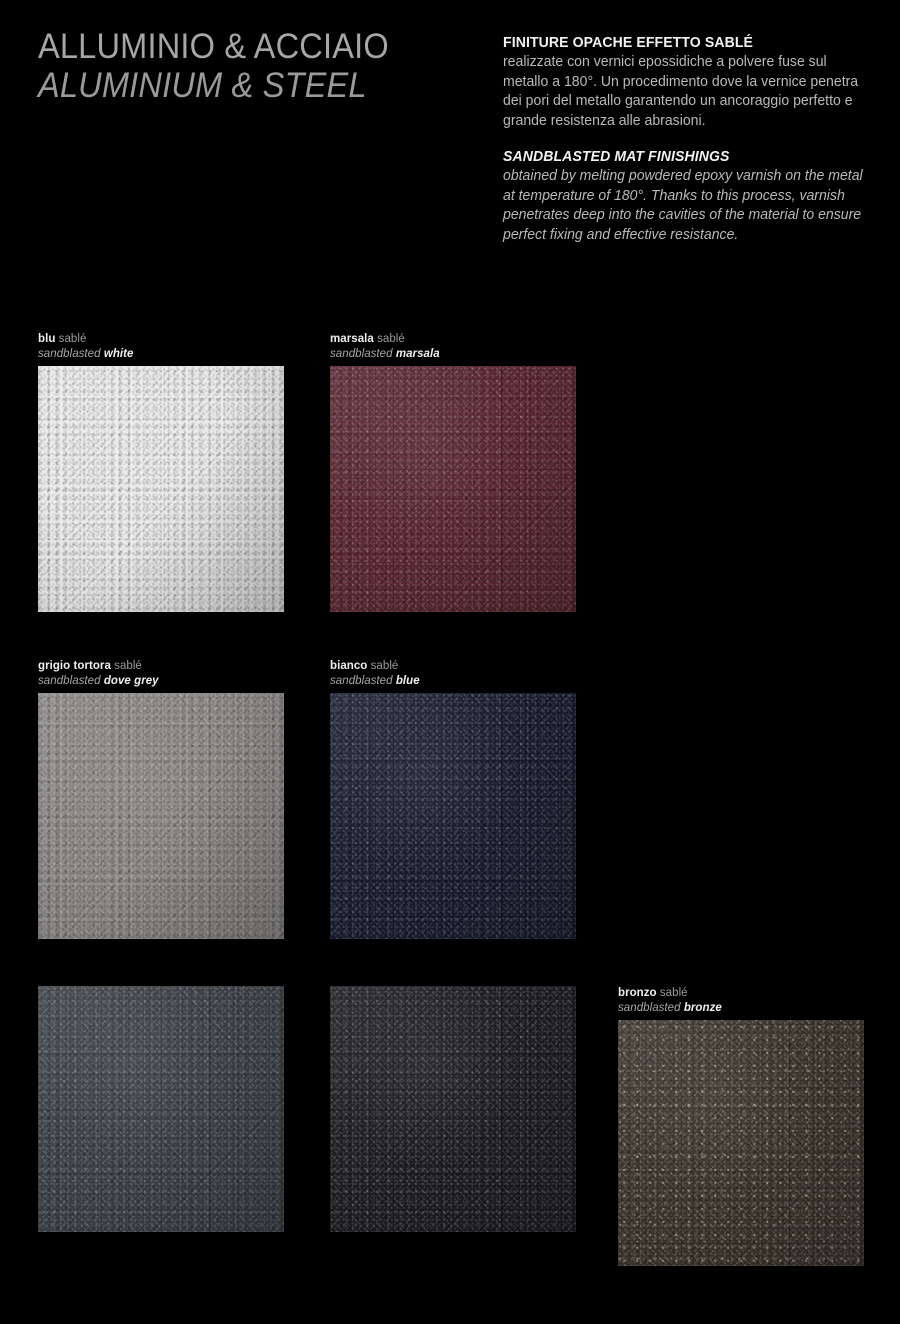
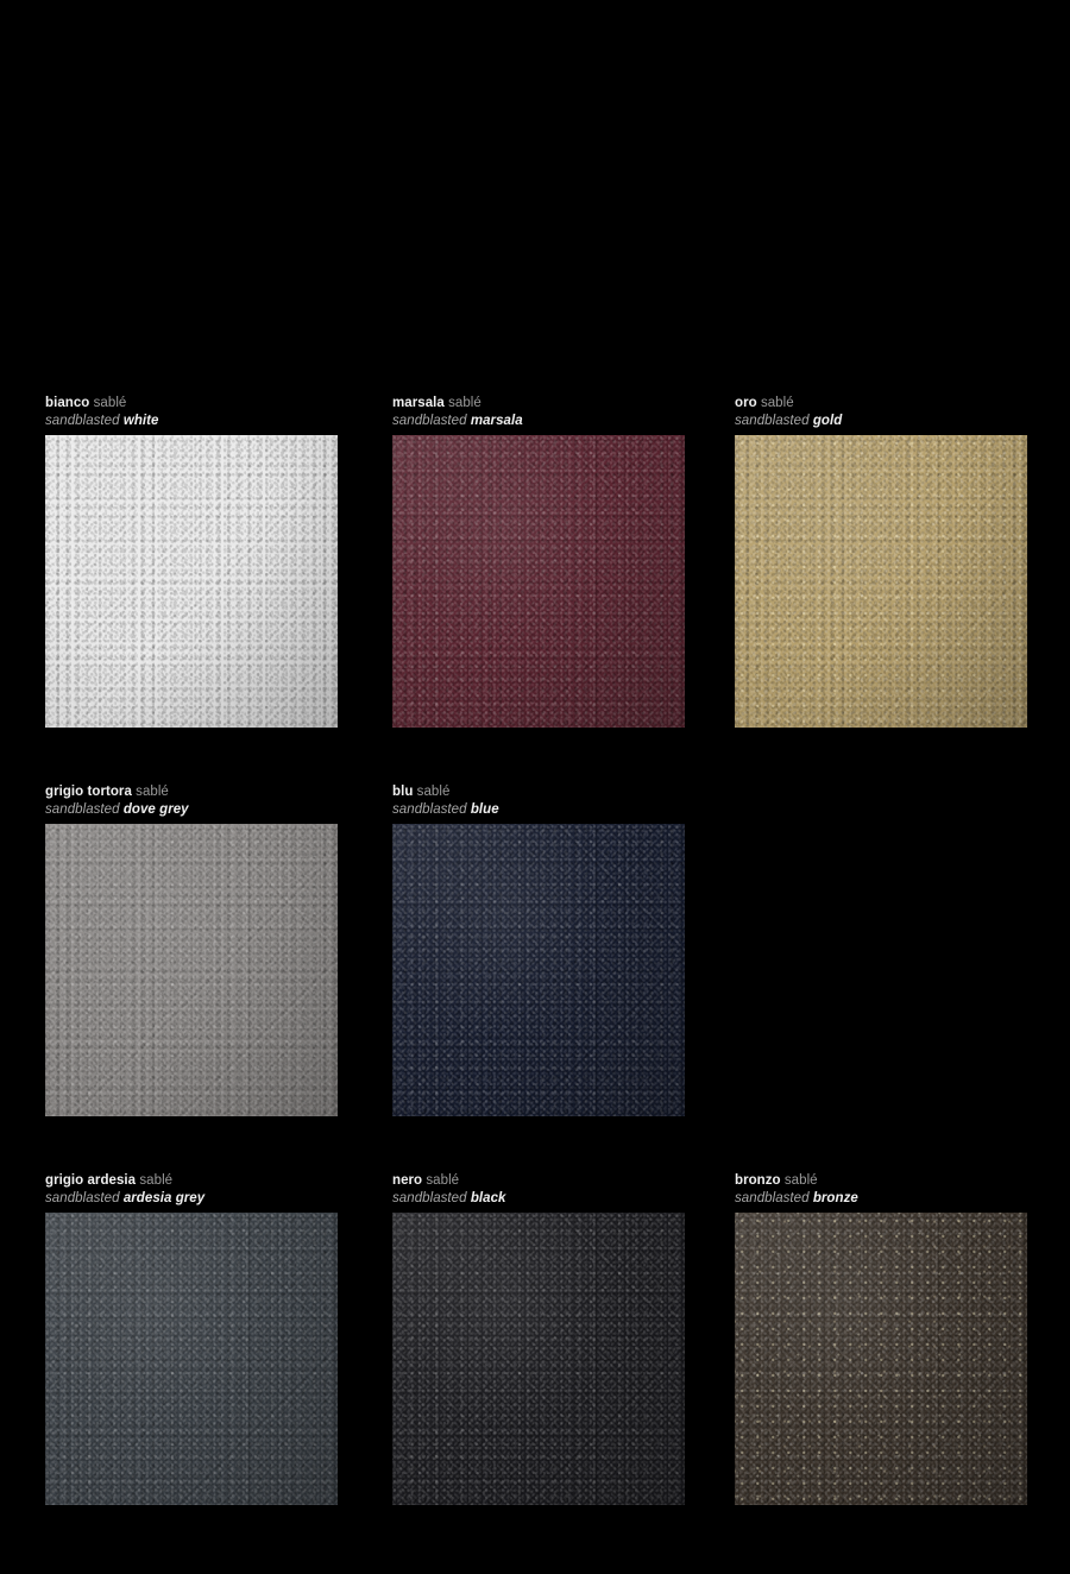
- ALLUMINIO & ACCIAIO
- ALUMINIUM & STEEL
- FINITURE OPACHE EFFETTO SABLÉ
- realizzate con vernici epossidiche a polvere fuse sul metallo a 180°. Un procedimento dove la vernice penetra dei pori del metallo garantendo un ancoraggio perfetto e grande resistenza alle abrasioni.
- SANDBLASTED MAT FINISHINGS
- obtained by melting powdered epoxy varnish on the metal at temperature of 180°. Thanks to this process, varnish penetrates deep into the cavities of the material to ensure perfect fixing and effective resistance.
- blu sablé
+ bianco sablé
  sandblasted white
  marsala sablé
  sandblasted marsala
+ oro sablé
+ sandblasted gold
  grigio tortora sablé
  sandblasted dove grey
- bianco sablé
+ blu sablé
  sandblasted blue
+ grigio ardesia sablé
+ sandblasted ardesia grey
+ nero sablé
+ sandblasted black
  bronzo sablé
  sandblasted bronze
